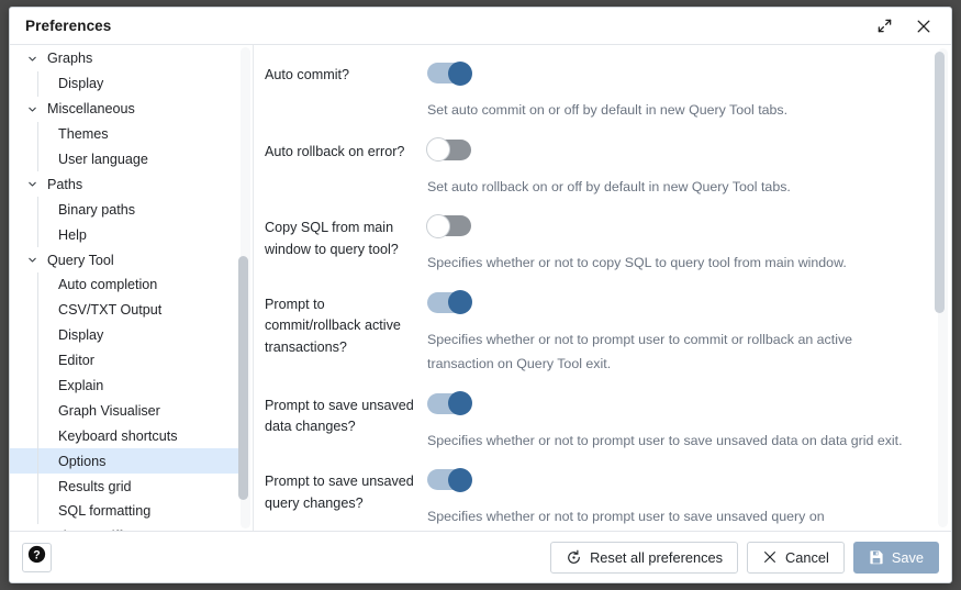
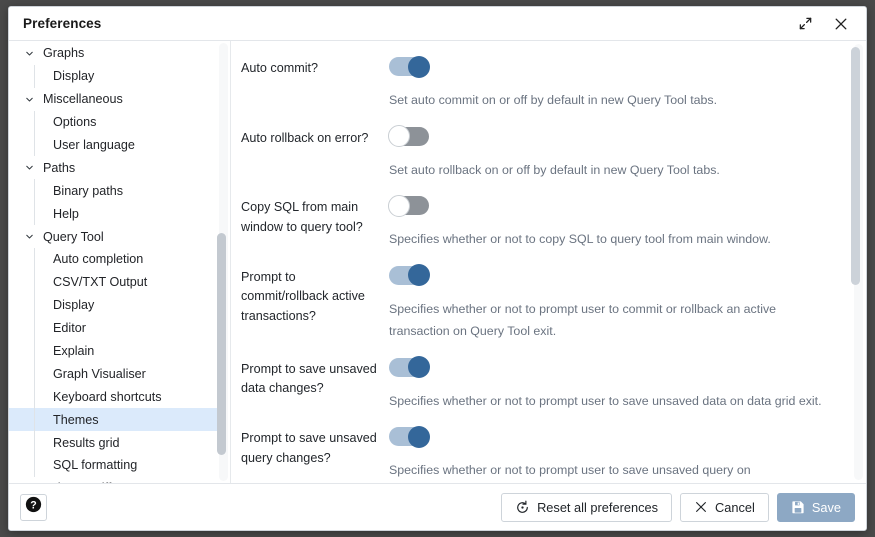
  Preferences
  Graphs
  Display
  Miscellaneous
- Themes
+ Options
  User language
  Paths
  Binary paths
  Help
  Query Tool
  Auto completion
  CSV/TXT Output
  Display
  Editor
  Explain
  Graph Visualiser
  Keyboard shortcuts
- Options
+ Themes
  Results grid
  SQL formatting
  Auto commit?
  Set auto commit on or off by default in new Query Tool tabs.
  Auto rollback on error?
  Set auto rollback on or off by default in new Query Tool tabs.
  Copy SQL from main window to query tool?
  Specifies whether or not to copy SQL to query tool from main window.
  Prompt to commit/rollback active transactions?
  Specifies whether or not to prompt user to commit or rollback an active transaction on Query Tool exit.
  Prompt to save unsaved data changes?
  Specifies whether or not to prompt user to save unsaved data on data grid exit.
  Prompt to save unsaved query changes?
  Specifies whether or not to prompt user to save unsaved query on
  ?
  Reset all preferences
  Cancel
  Save
